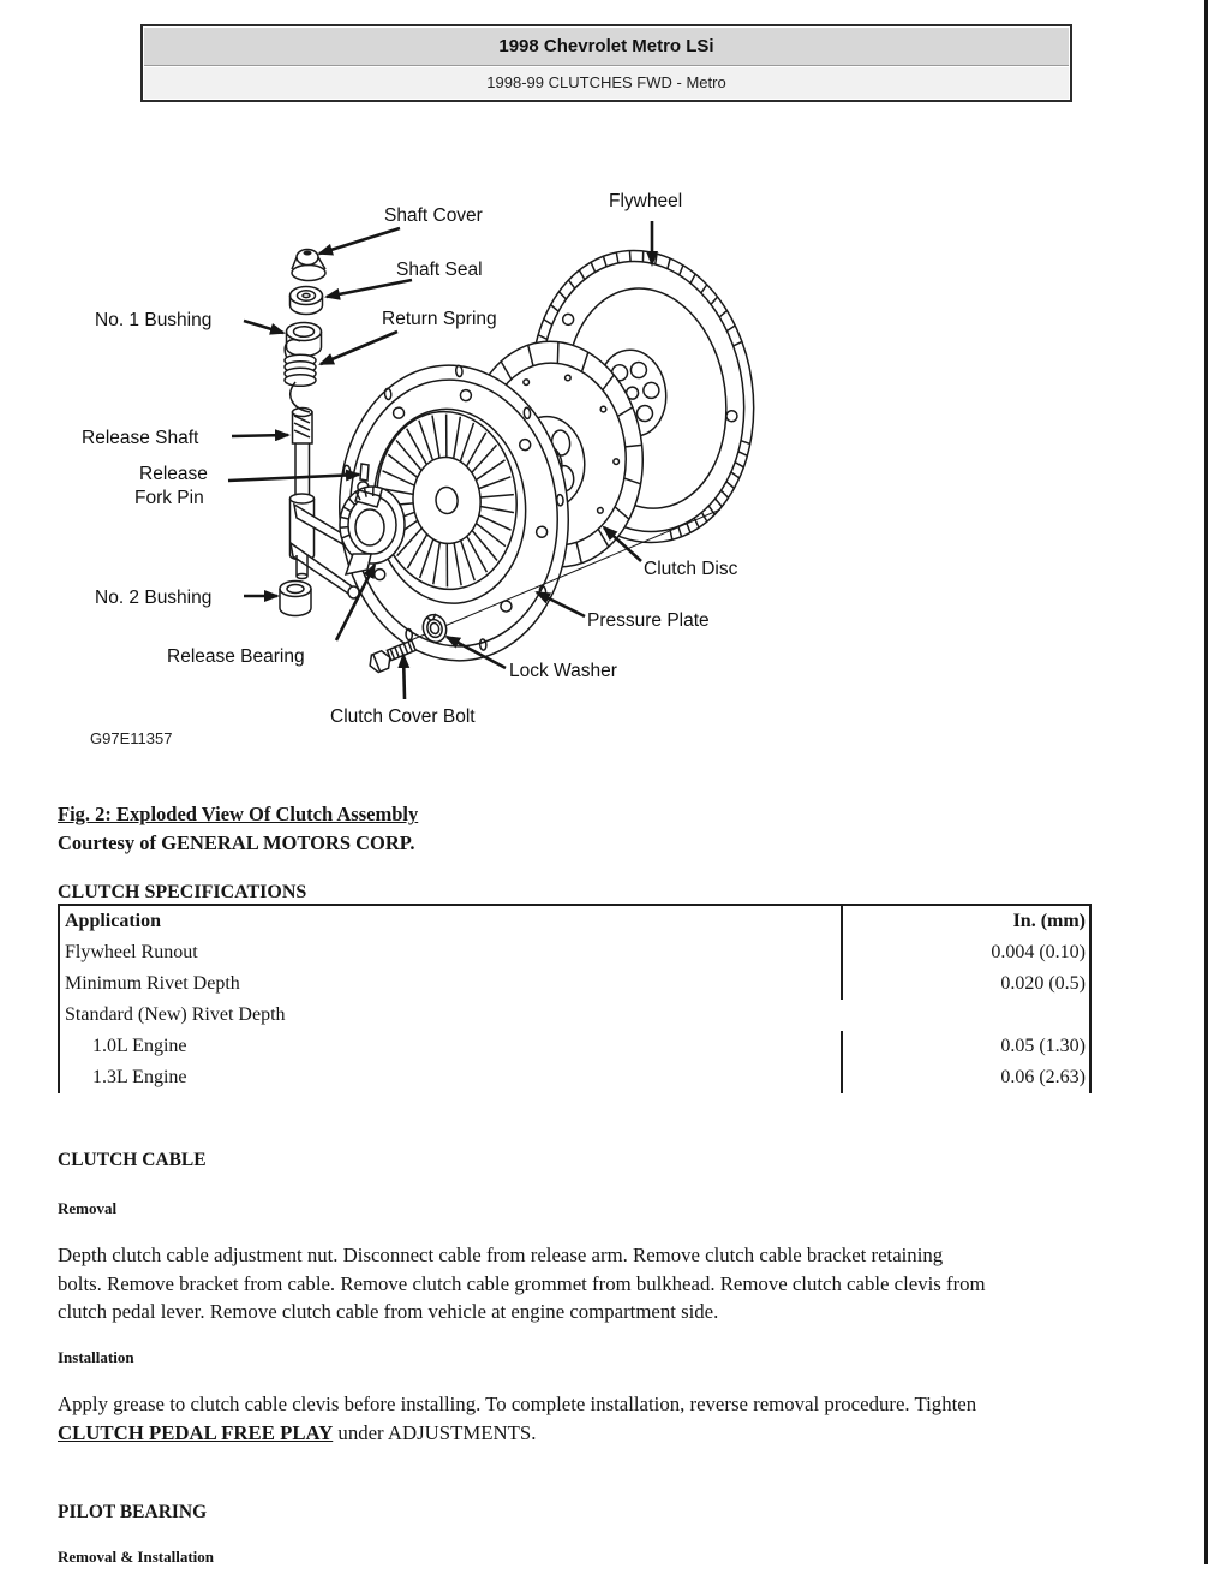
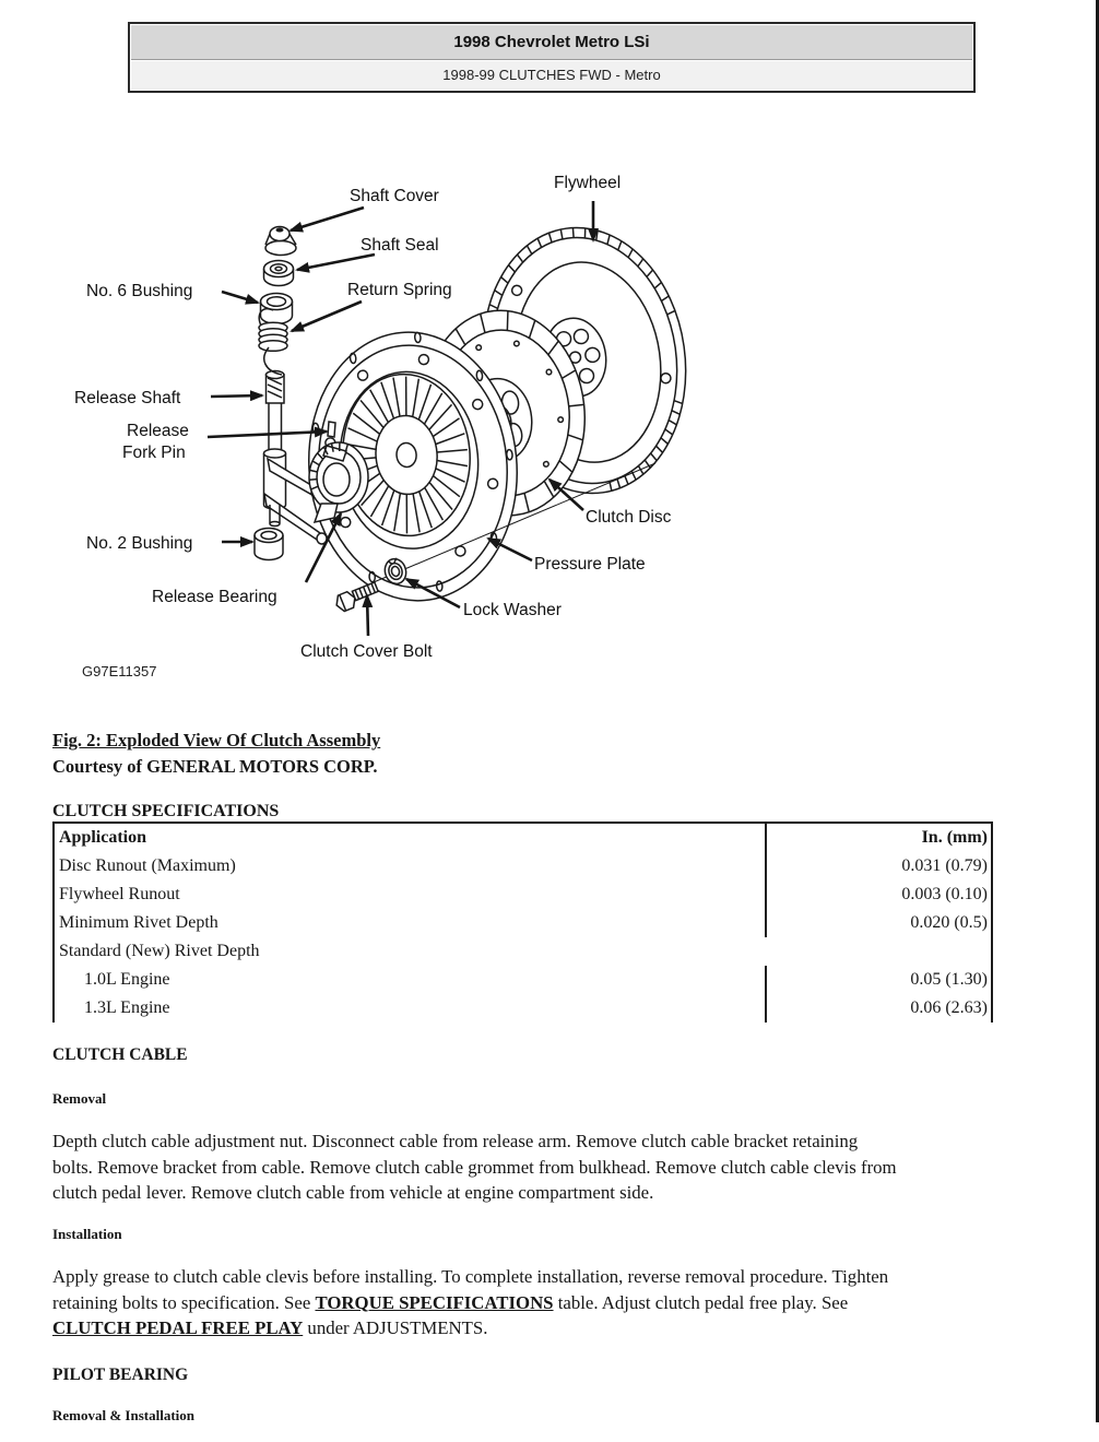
  Shaft Cover
  Shaft Seal
- No. 1 Bushing
+ No. 6 Bushing
  Return Spring
  Release Shaft
  Release
  Fork Pin
  No. 2 Bushing
  Release Bearing
  Clutch Cover Bolt
  Lock Washer
  Pressure Plate
  Clutch Disc
  Flywheel
  G97E11357
  1998 Chevrolet Metro LSi
  1998-99 CLUTCHES FWD - Metro
  Fig. 2: Exploded View Of Clutch Assembly
  Courtesy of GENERAL MOTORS CORP.
  CLUTCH SPECIFICATIONS
  Application	In. (mm)
+ Disc Runout (Maximum)	0.031 (0.79)
- Flywheel Runout	0.004 (0.10)
+ Flywheel Runout	0.003 (0.10)
  Minimum Rivet Depth	0.020 (0.5)
  Standard (New) Rivet Depth
  1.0L Engine	0.05 (1.30)
  1.3L Engine	0.06 (2.63)
  CLUTCH CABLE
  Removal
  Depth clutch cable adjustment nut. Disconnect cable from release arm. Remove clutch cable bracket retaining
  bolts. Remove bracket from cable. Remove clutch cable grommet from bulkhead. Remove clutch cable clevis from
  clutch pedal lever. Remove clutch cable from vehicle at engine compartment side.
  Installation
  Apply grease to clutch cable clevis before installing. To complete installation, reverse removal procedure. Tighten
+ retaining bolts to specification. See TORQUE SPECIFICATIONS table. Adjust clutch pedal free play. See
  CLUTCH PEDAL FREE PLAY under ADJUSTMENTS.
  PILOT BEARING
  Removal & Installation
